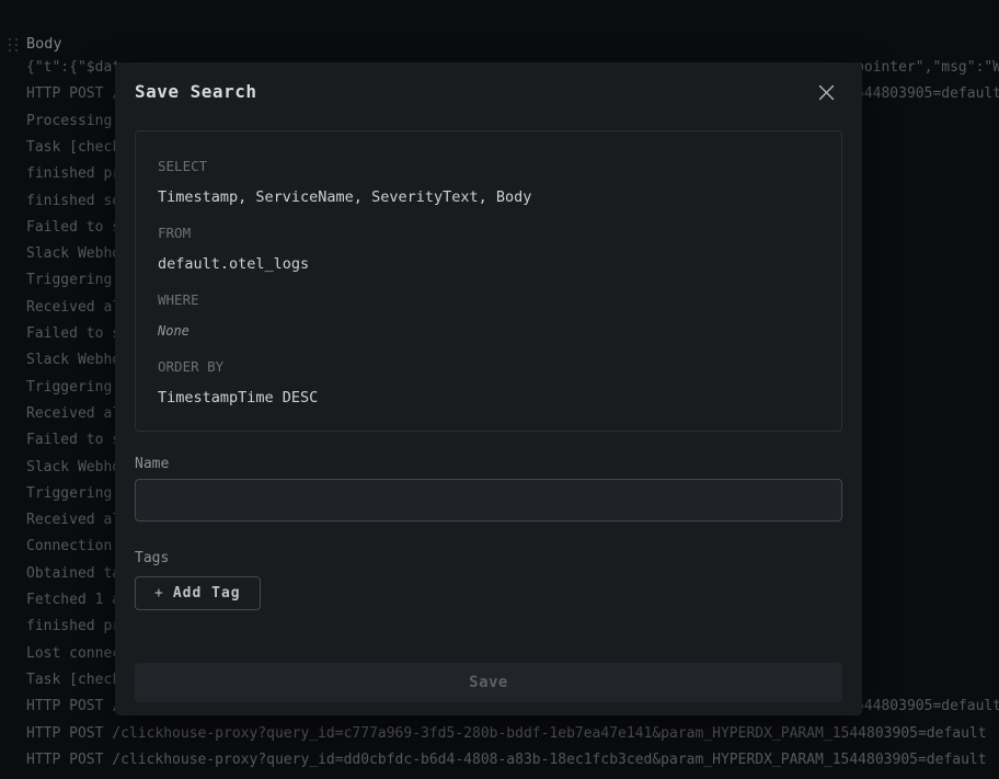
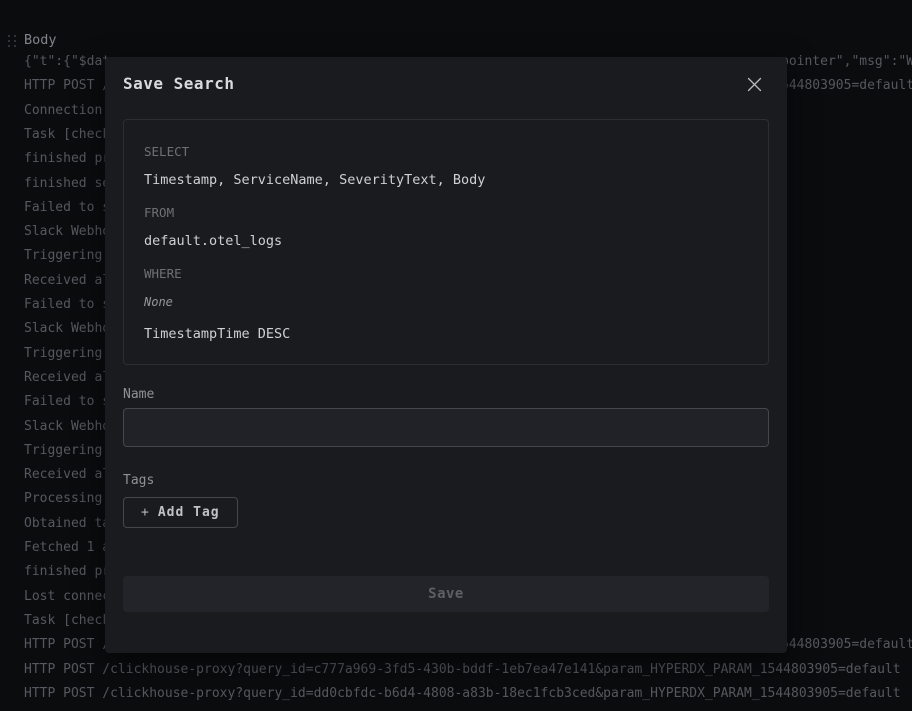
  Body
  {"t":{"$da
  ointer","msg":"W
  HTTP POST
  44803905=default
- Processing
+ Connection
  Task [chec
  finished p
  finished s
  Failed to
  Slack Webh
  Triggering
  Received a
  Failed to
  Slack Webh
  Triggering
  Received a
  Failed to
  Slack Webh
  Triggering
  Received a
- Connection
+ Processing
  Obtained t
  Fetched 1
  finished p
  Lost conne
  Task [chec
  HTTP POST
  44803905=default
- HTTP POST /clickhouse-proxy?query_id=c777a969-3fd5-280b-bddf-1eb7ea47e141&param_HYPERDX_PARAM_1544803905=default
+ HTTP POST /clickhouse-proxy?query_id=c777a969-3fd5-430b-bddf-1eb7ea47e141&param_HYPERDX_PARAM_1544803905=default
  HTTP POST /clickhouse-proxy?query_id=dd0cbfdc-b6d4-4808-a83b-18ec1fcb3ced&param_HYPERDX_PARAM_1544803905=default
  Save Search
  SELECT
  Timestamp, ServiceName, SeverityText, Body
  FROM
  default.otel_logs
  WHERE
  None
- ORDER BY
  TimestampTime DESC
  Name
  Tags
  +
  Add Tag
  Save
